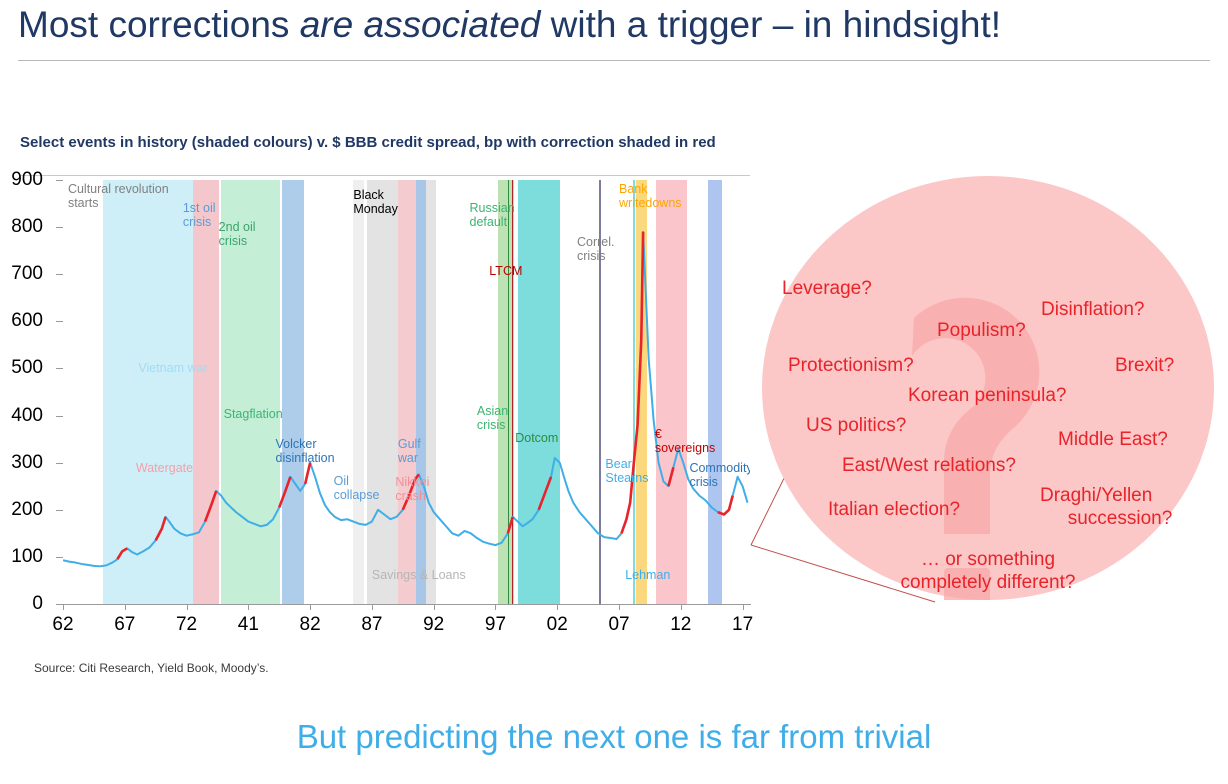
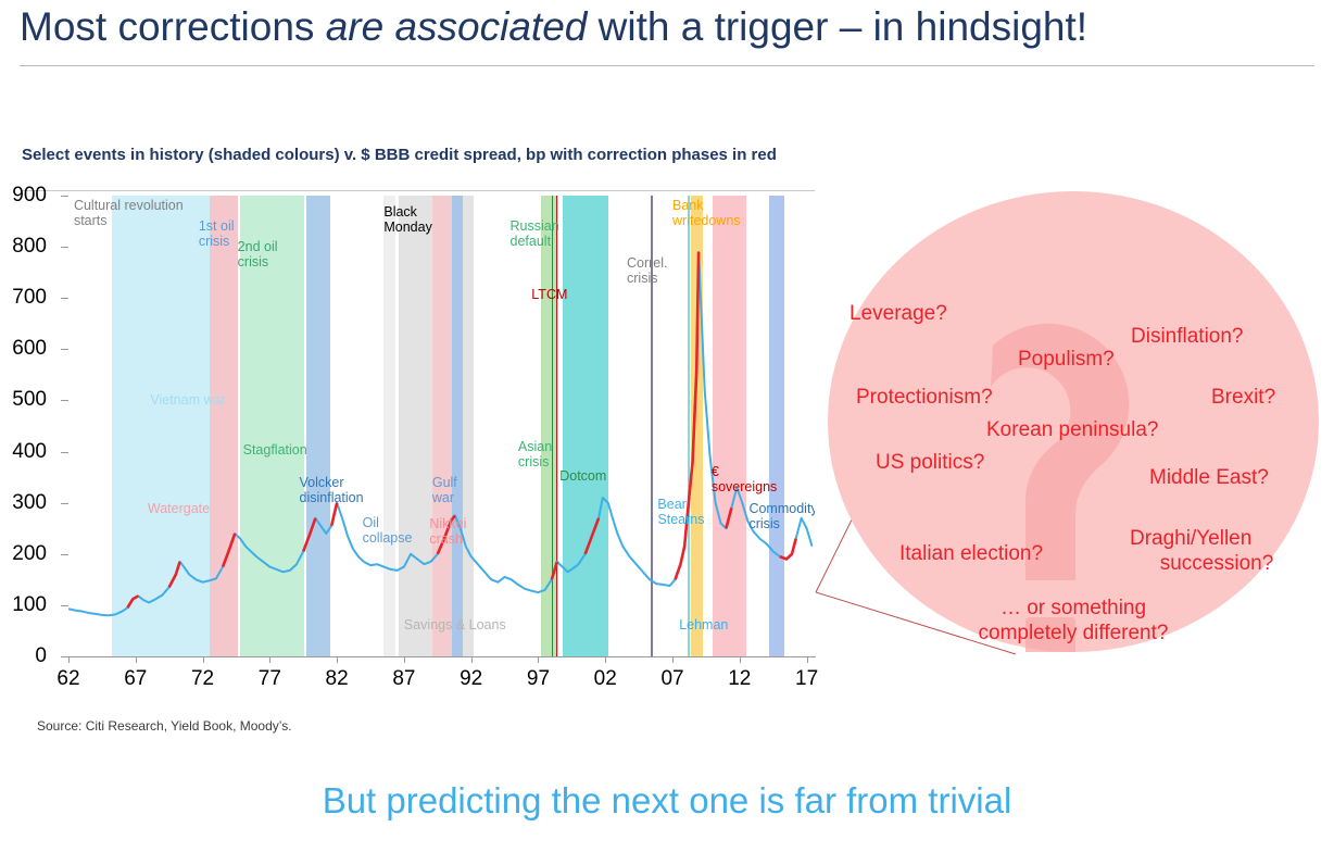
  Most corrections are associated with a trigger – in hindsight!
- Select events in history (shaded colours) v. $ BBB credit spread, bp with correction shaded in red
+ Select events in history (shaded colours) v. $ BBB credit spread, bp with correction phases in red
  900
  800
  700
  600
  500
  400
  300
  200
  100
  0
  62
  67
  72
- 41
+ 77
  82
  87
  92
  97
  02
  07
  12
  17
  Cultural revolution
  starts
  Vietnam war
  1st oil
  crisis
  Watergate
  2nd oil
  crisis
  Stagflation
  Volcker
  disinflation
  Oil
  collapse
  Black
  Monday
  Savings & Loans
  Nikkei
  crash
  Gulf
  war
  Asian
  crisis
  Russian
  default
  LTCM
  Dotcom
  Correl.
  crisis
  Bear
  Stearns
  Lehman
  Bank
  writedowns
  €
  sovereigns
  Commodity
  crisis
  Source: Citi Research, Yield Book, Moody’s.
  Leverage?
  Disinflation?
  Populism?
  Protectionism?
  Brexit?
  Korean peninsula?
  US politics?
  Middle East?
- East/West relations?
  Draghi/Yellen
  succession?
  Italian election?
  … or something
  completely different?
  But predicting the next one is far from trivial
